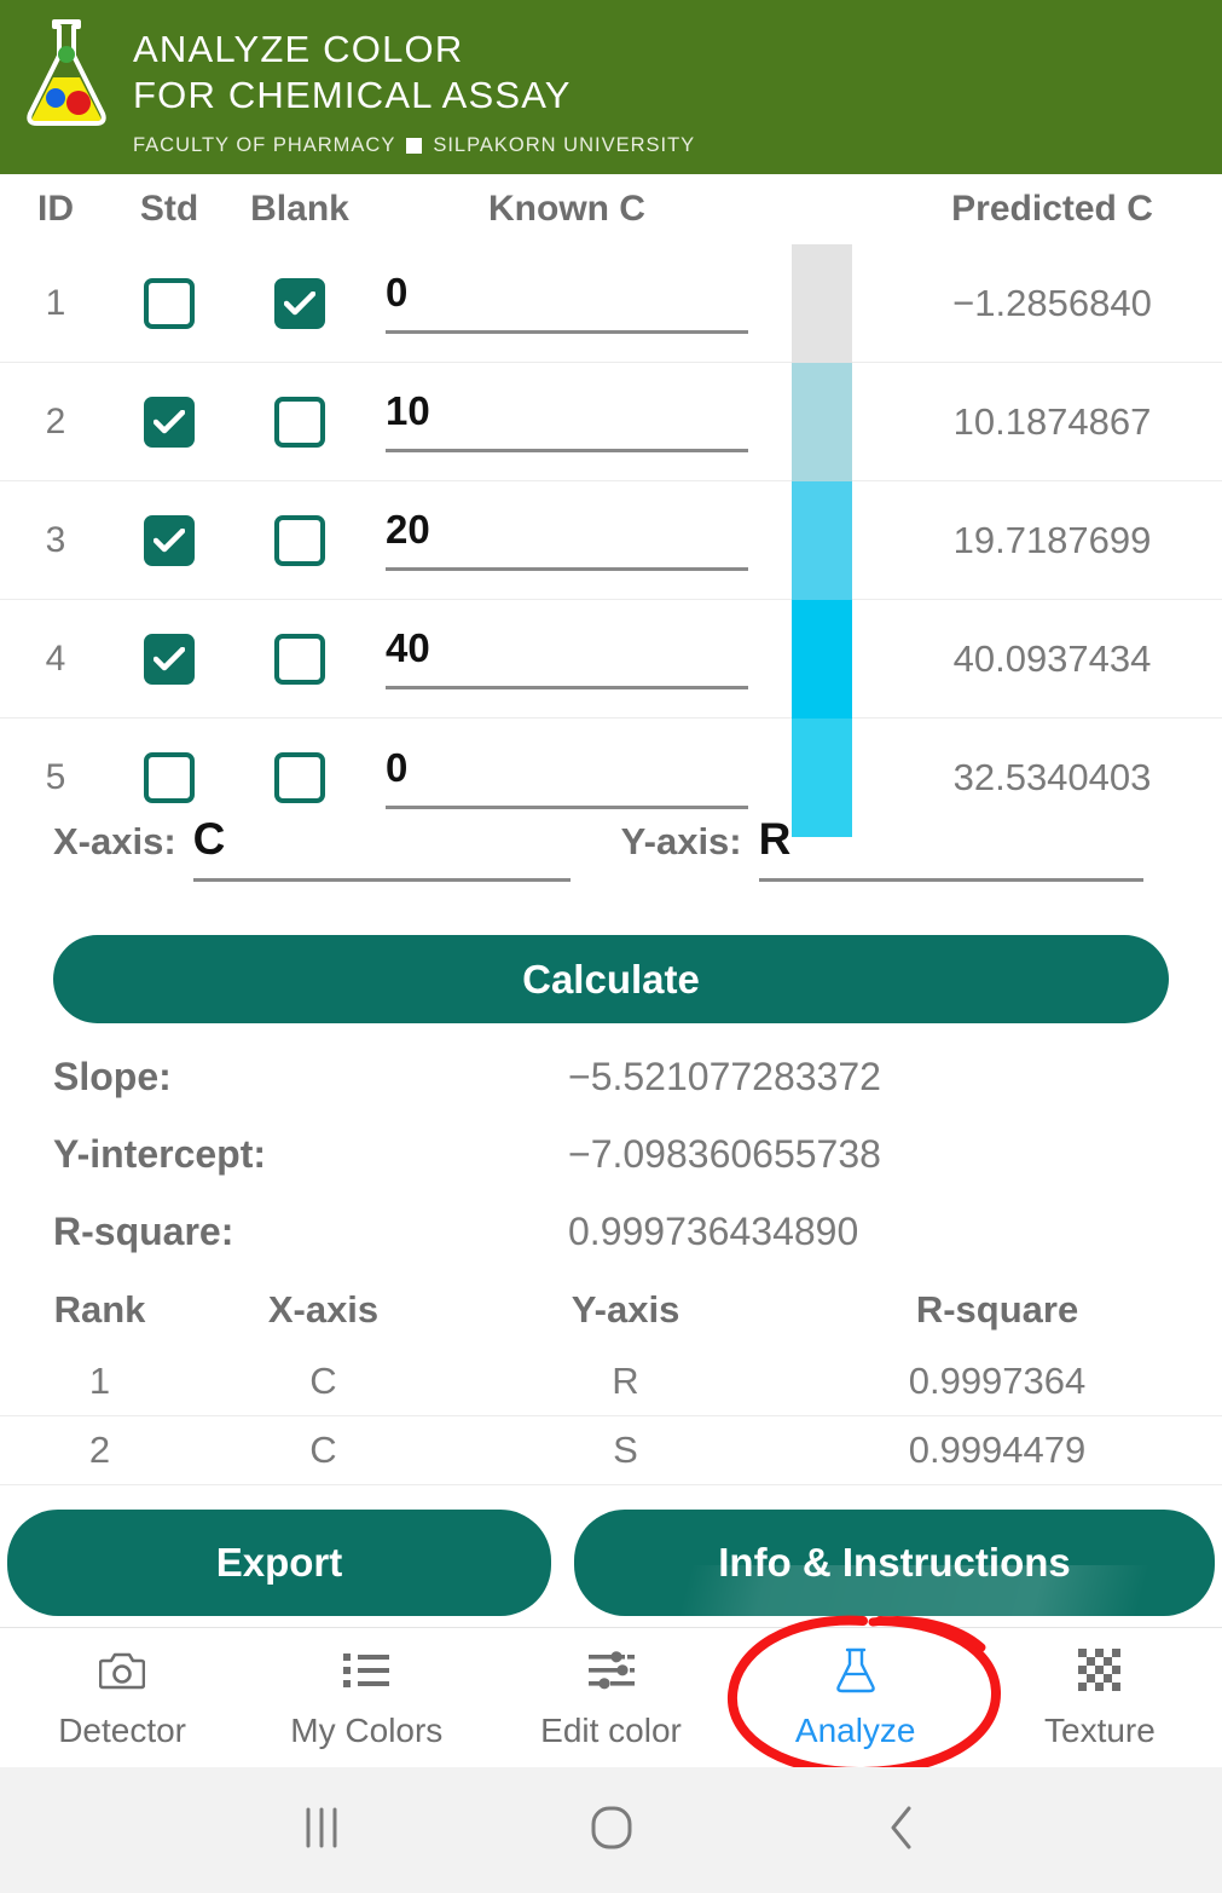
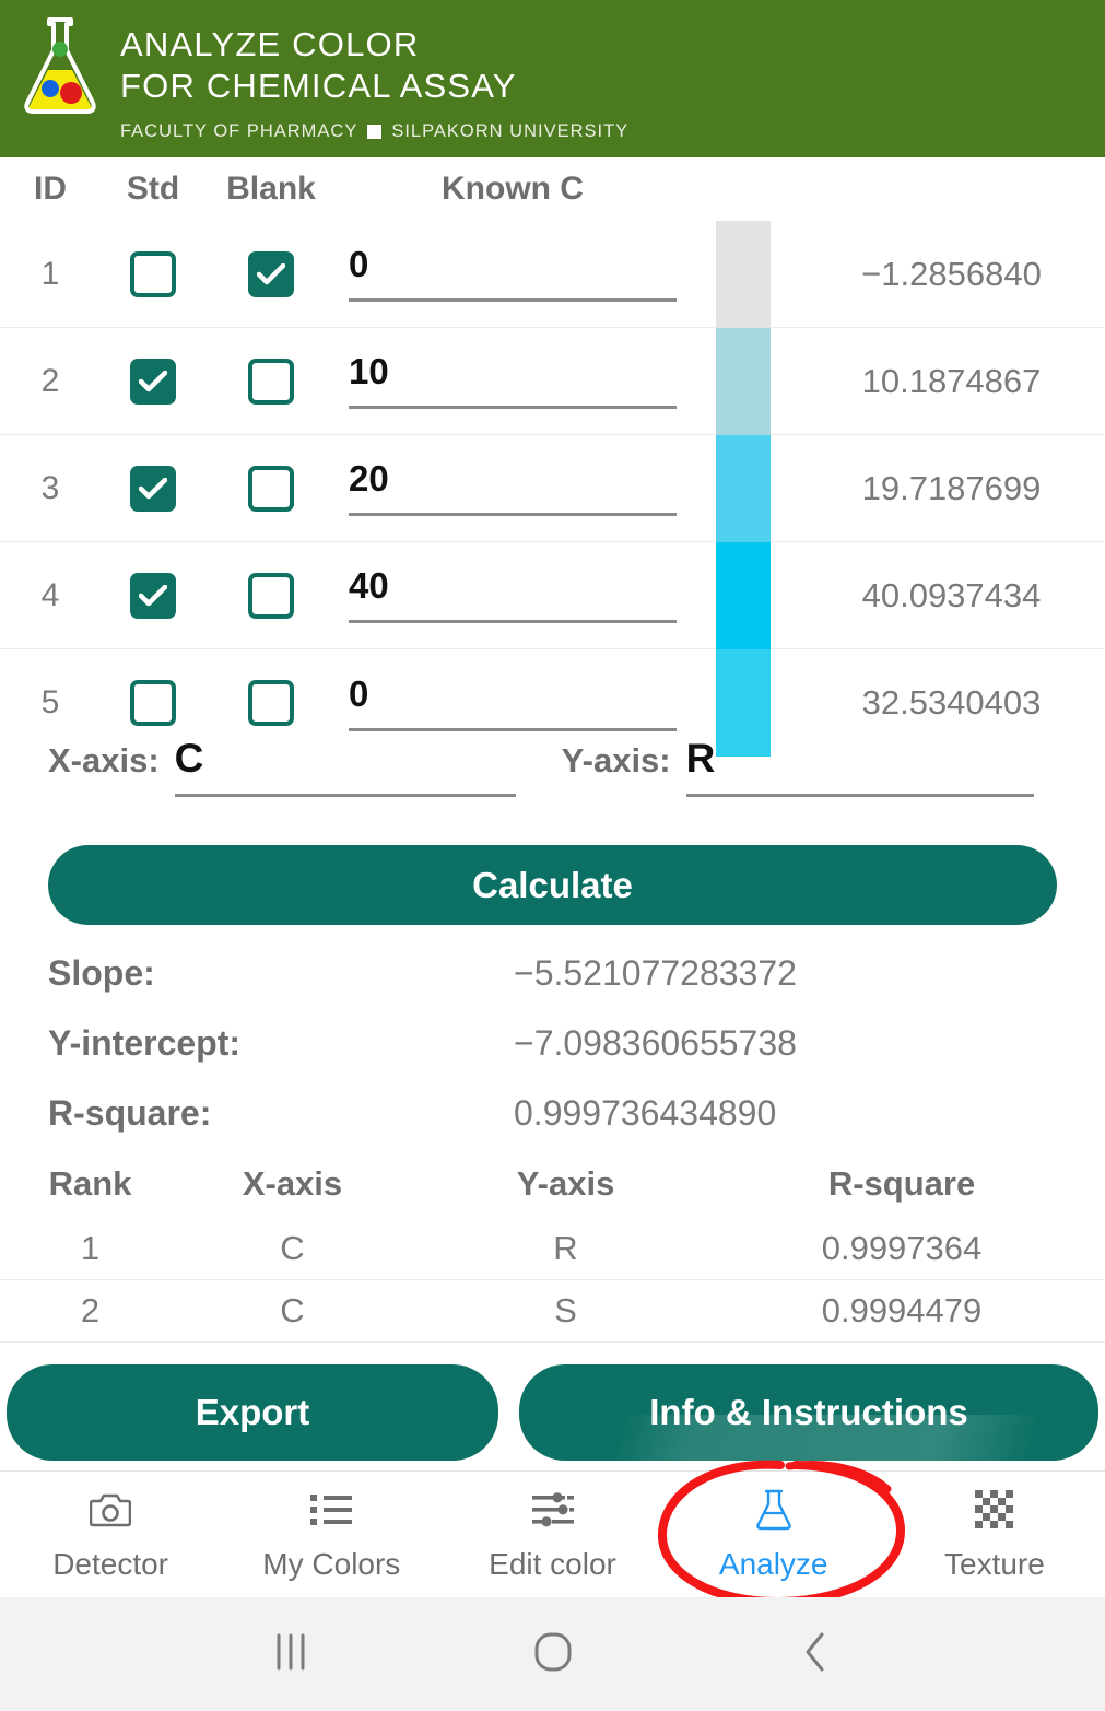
  ANALYZE COLOR
  FOR CHEMICAL ASSAY
  FACULTY OF PHARMACY
  SILPAKORN UNIVERSITY
  ID
  Std
  Blank
  Known C
- Predicted C
  1
  0
  −1.2856840
  2
  10
  10.1874867
  3
  20
  19.7187699
  4
  40
  40.0937434
  5
  0
  32.5340403
  X-axis:
  C
  Y-axis:
  R
  Calculate
  Slope:
  −5.521077283372
  Y-intercept:
  −7.098360655738
  R-square:
  0.999736434890
  Rank
  X-axis
  Y-axis
  R-square
  1
  C
  R
  0.9997364
  2
  C
  S
  0.9994479
  Export
  Info & Instructions
  Detector
  My Colors
  Edit color
  Analyze
  Texture
